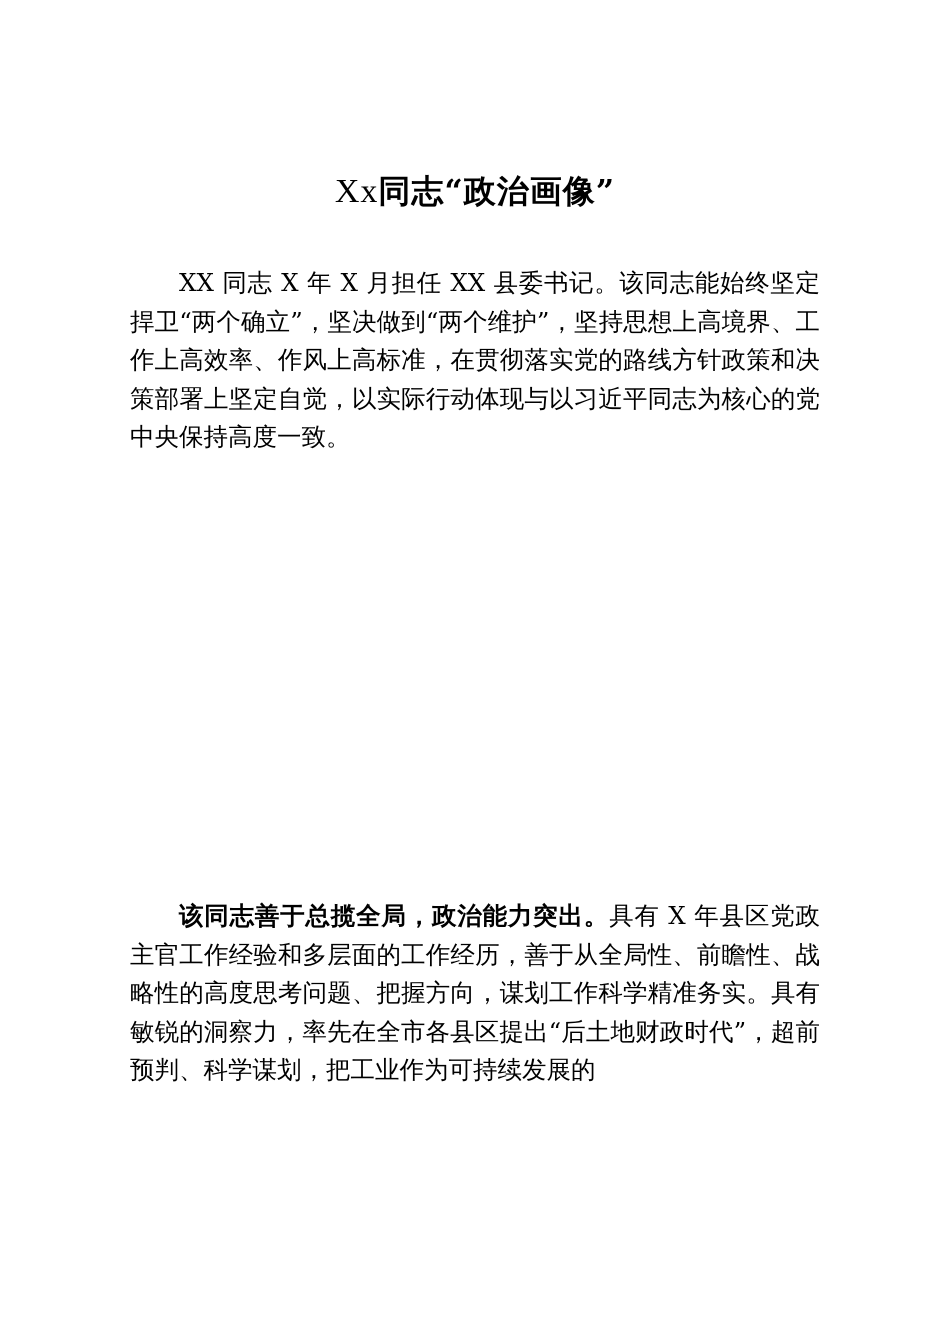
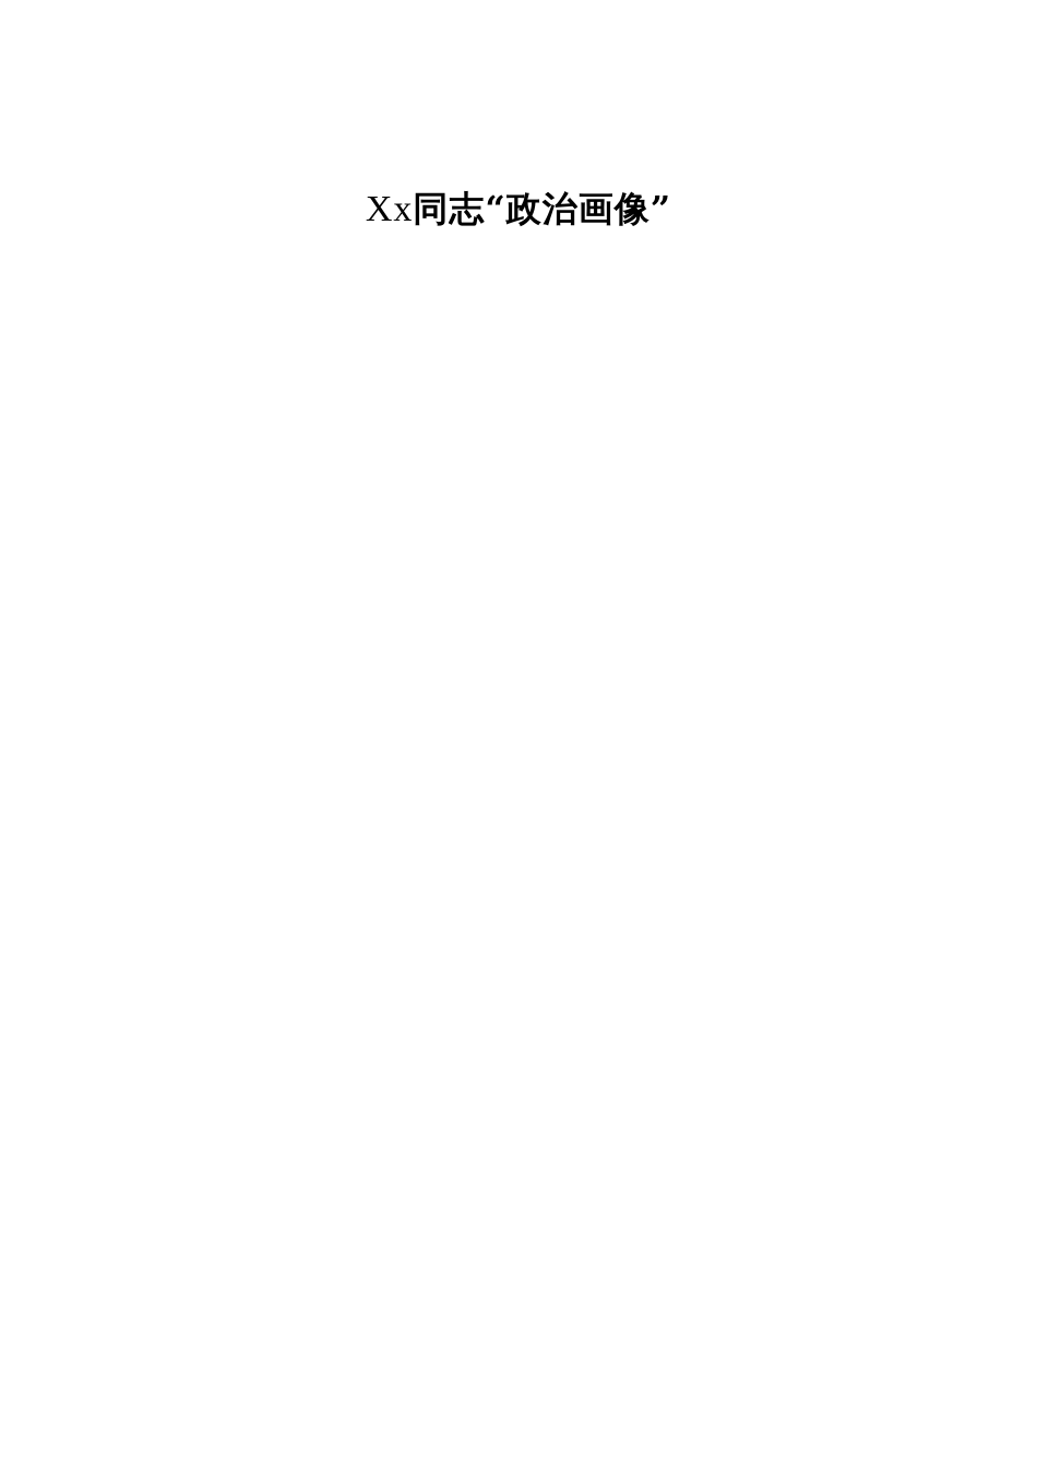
  Xx同志“政治画像”
- XX 同志 X 年 X 月担任 XX 县委书记。该同志能始终坚定捍卫“两个确立”，坚决做到“两个维护”，坚持思想上高境界、工作上高效率、作风上高标准，在贯彻落实党的路线方针政策和决策部署上坚定自觉，以实际行动体现与以习近平同志为核心的党中央保持高度一致。
- 该同志善于总揽全局，政治能力突出。具有 X 年县区党政主官工作经验和多层面的工作经历，善于从全局性、前瞻性、战略性的高度思考问题、把握方向，谋划工作科学精准务实。具有敏锐的洞察力，率先在全市各县区提出“后土地财政时代”，超前预判、科学谋划，把工业作为可持续发展的
